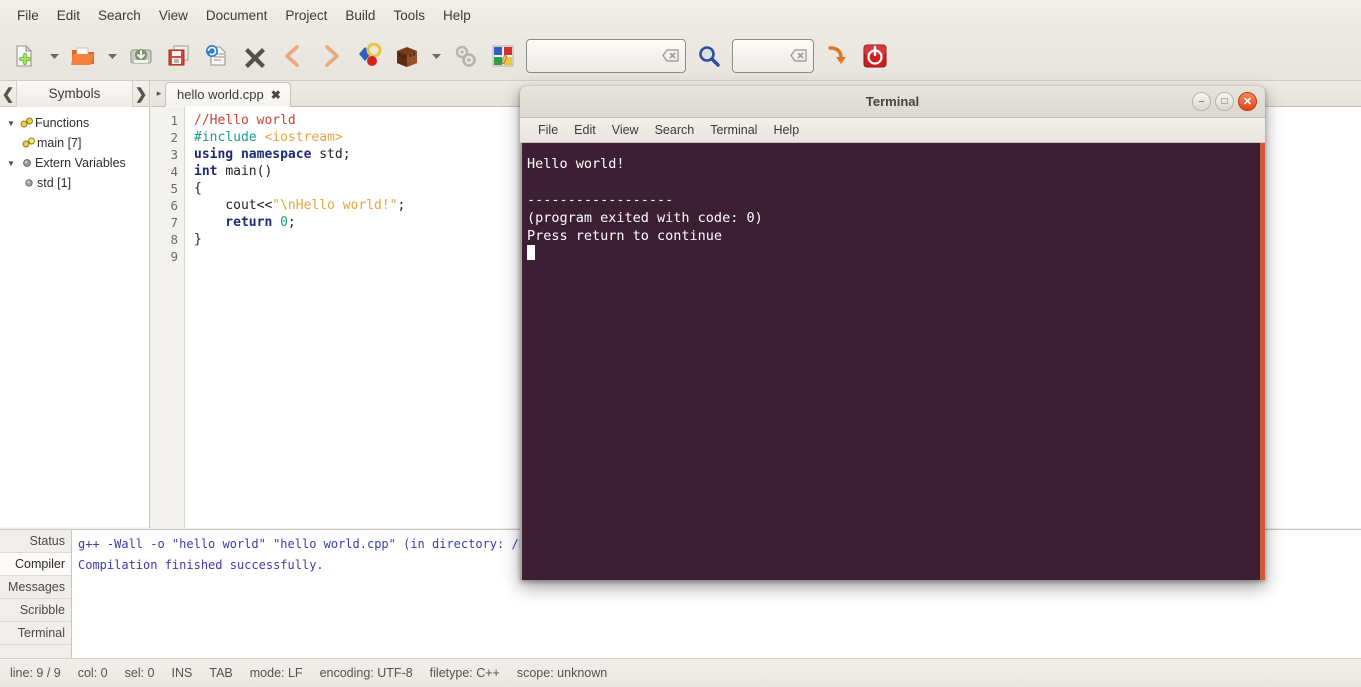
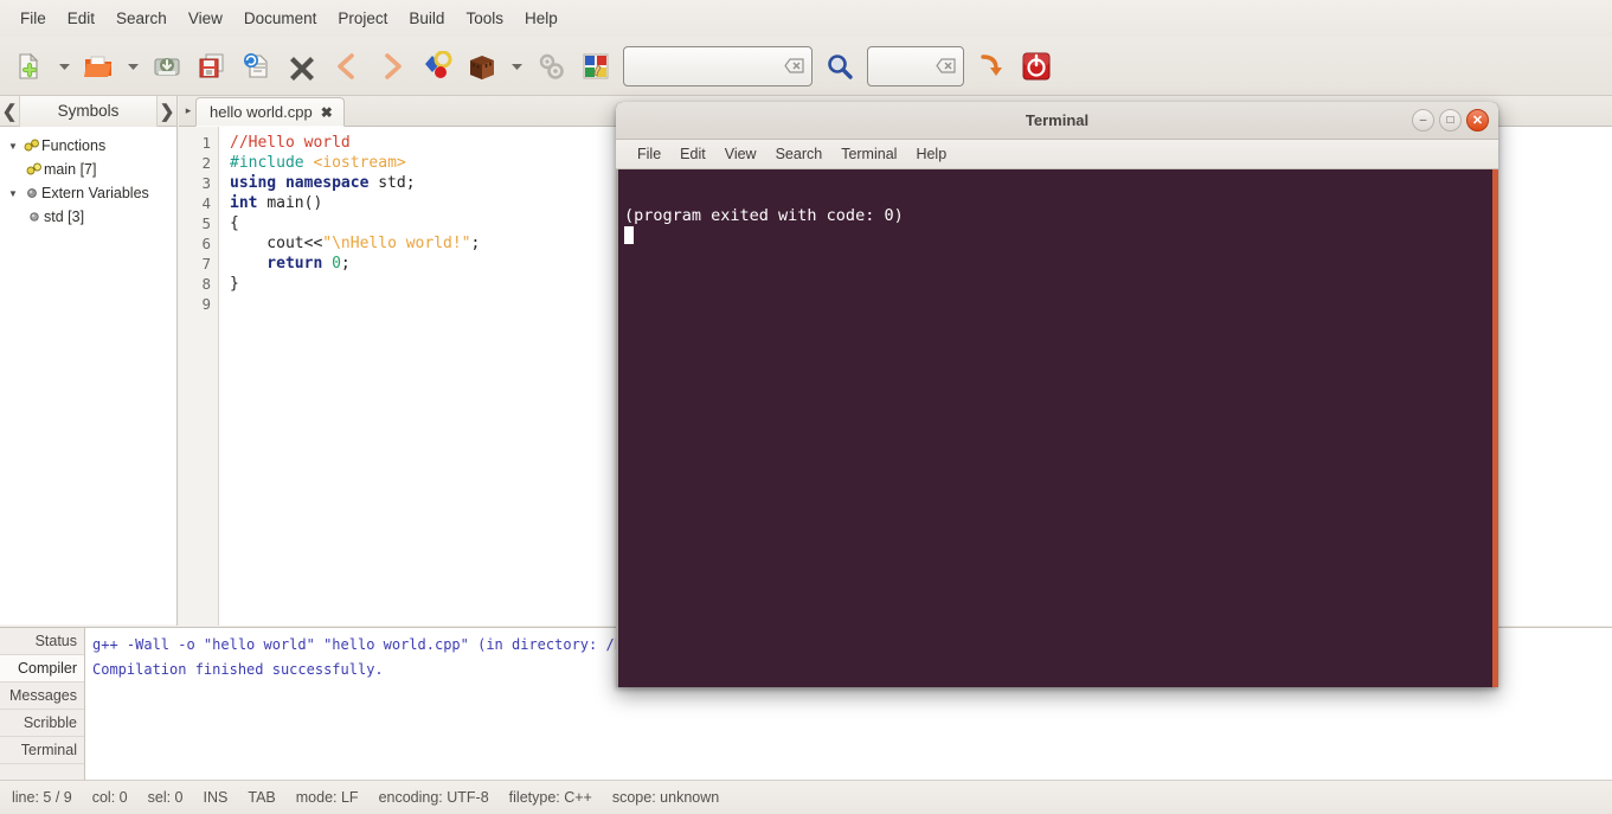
  File
  Edit
  Search
  View
  Document
  Project
  Build
  Tools
  Help
  ❮
  Symbols
  ❯
  ▼
  Functions
  main [7]
  ▼
  Extern Variables
- std [1]
+ std [3]
  ▸
  hello world.cpp
  ✖
  1
  2
  3
  4
  5
  6
  7
  8
  9
  //Hello world
  #include <iostream>
  using namespace std;
  int main()
  {
  cout<<"\nHello world!";
  return 0;
  }
  Status
  Compiler
  Messages
  Scribble
  Terminal
  Compilation finished successfully.
- line: 9 / 9
+ line: 5 / 9
  col: 0
  sel: 0
  INS
  TAB
  mode: LF
  encoding: UTF-8
  filetype: C++
  scope: unknown
  Terminal
  –
  □
  ✕
  File
  Edit
  View
  Search
  Terminal
  Help
- Hello world!
- ------------------
  (program exited with code: 0)
- Press return to continue
